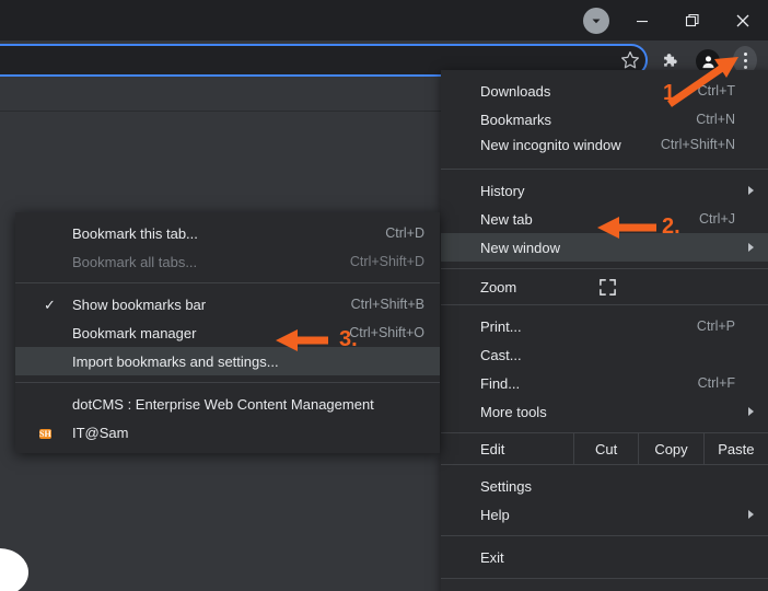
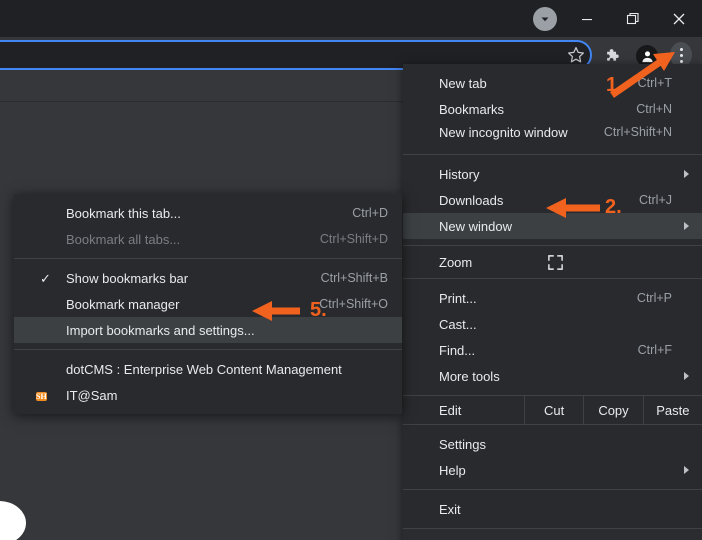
- Downloads
+ New tab
  Ctrl+T
  Bookmarks
  Ctrl+N
  New incognito window
  Ctrl+Shift+N
  History
- New tab
+ Downloads
  Ctrl+J
  New window
  Zoom
  Print...
  Ctrl+P
  Cast...
  Find...
  Ctrl+F
  More tools
  Edit
  Cut
  Copy
  Paste
  Settings
  Help
  Exit
  Bookmark this tab...
  Ctrl+D
  Bookmark all tabs...
  Ctrl+Shift+D
  ✓
  Show bookmarks bar
  Ctrl+Shift+B
  Bookmark manager
  Ctrl+Shift+O
  Import bookmarks and settings...
  dotCMS : Enterprise Web Content Management
  SH
  IT@Sam
  1.
  2.
- 3.
+ 5.
